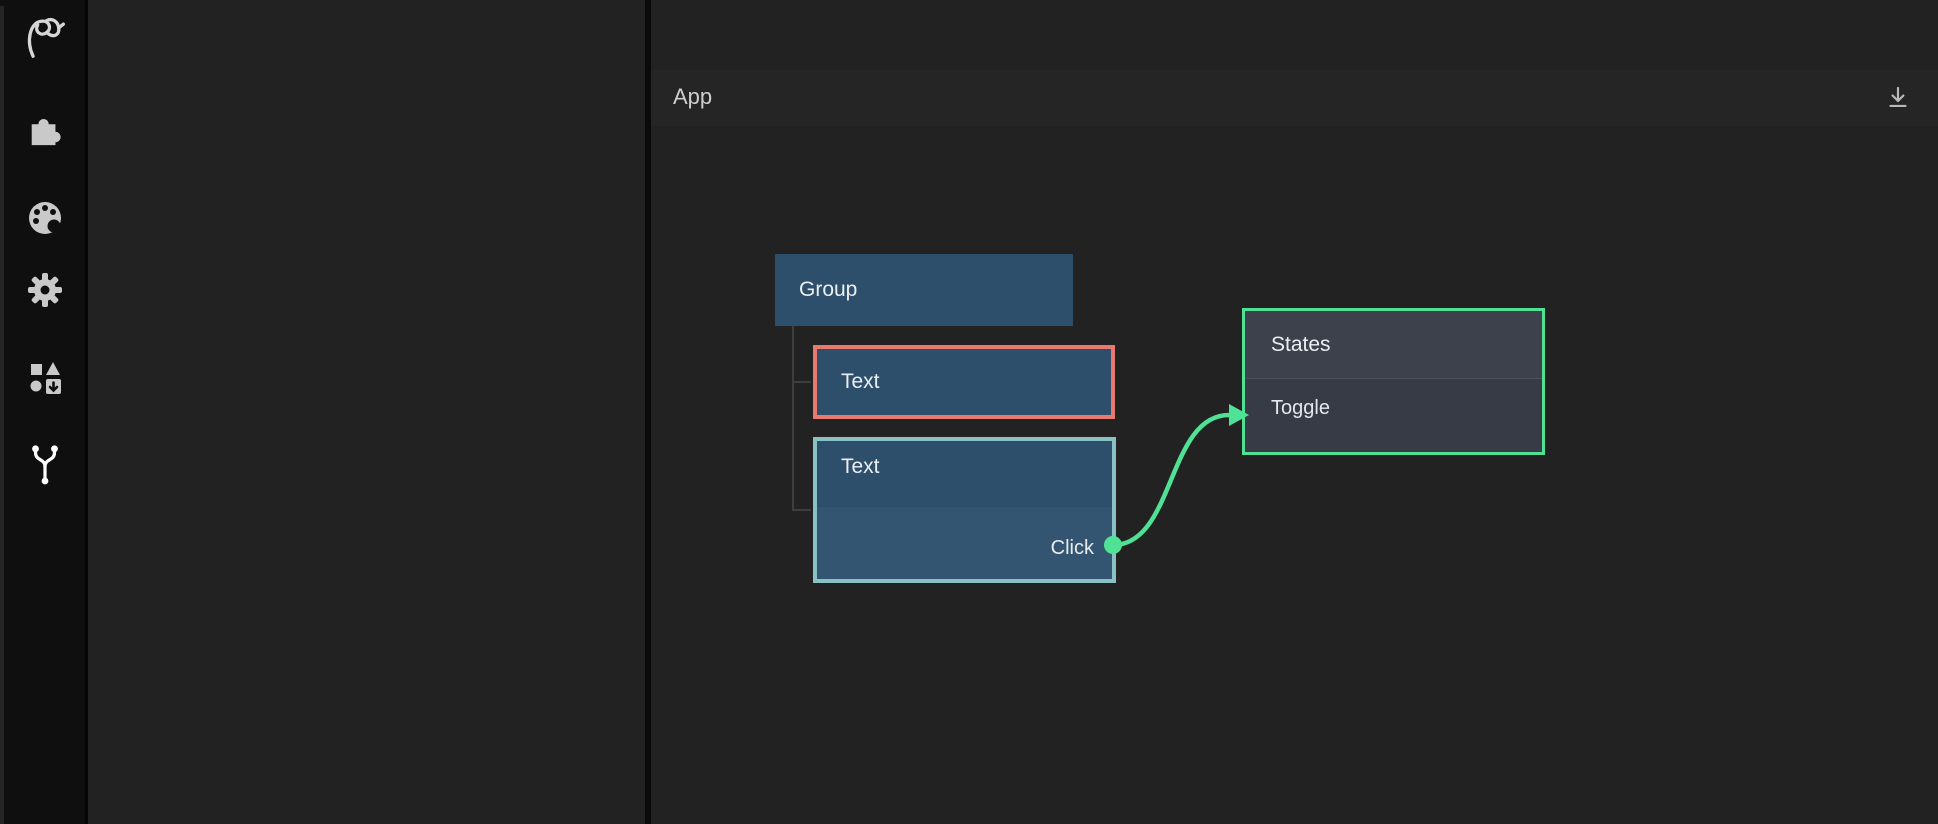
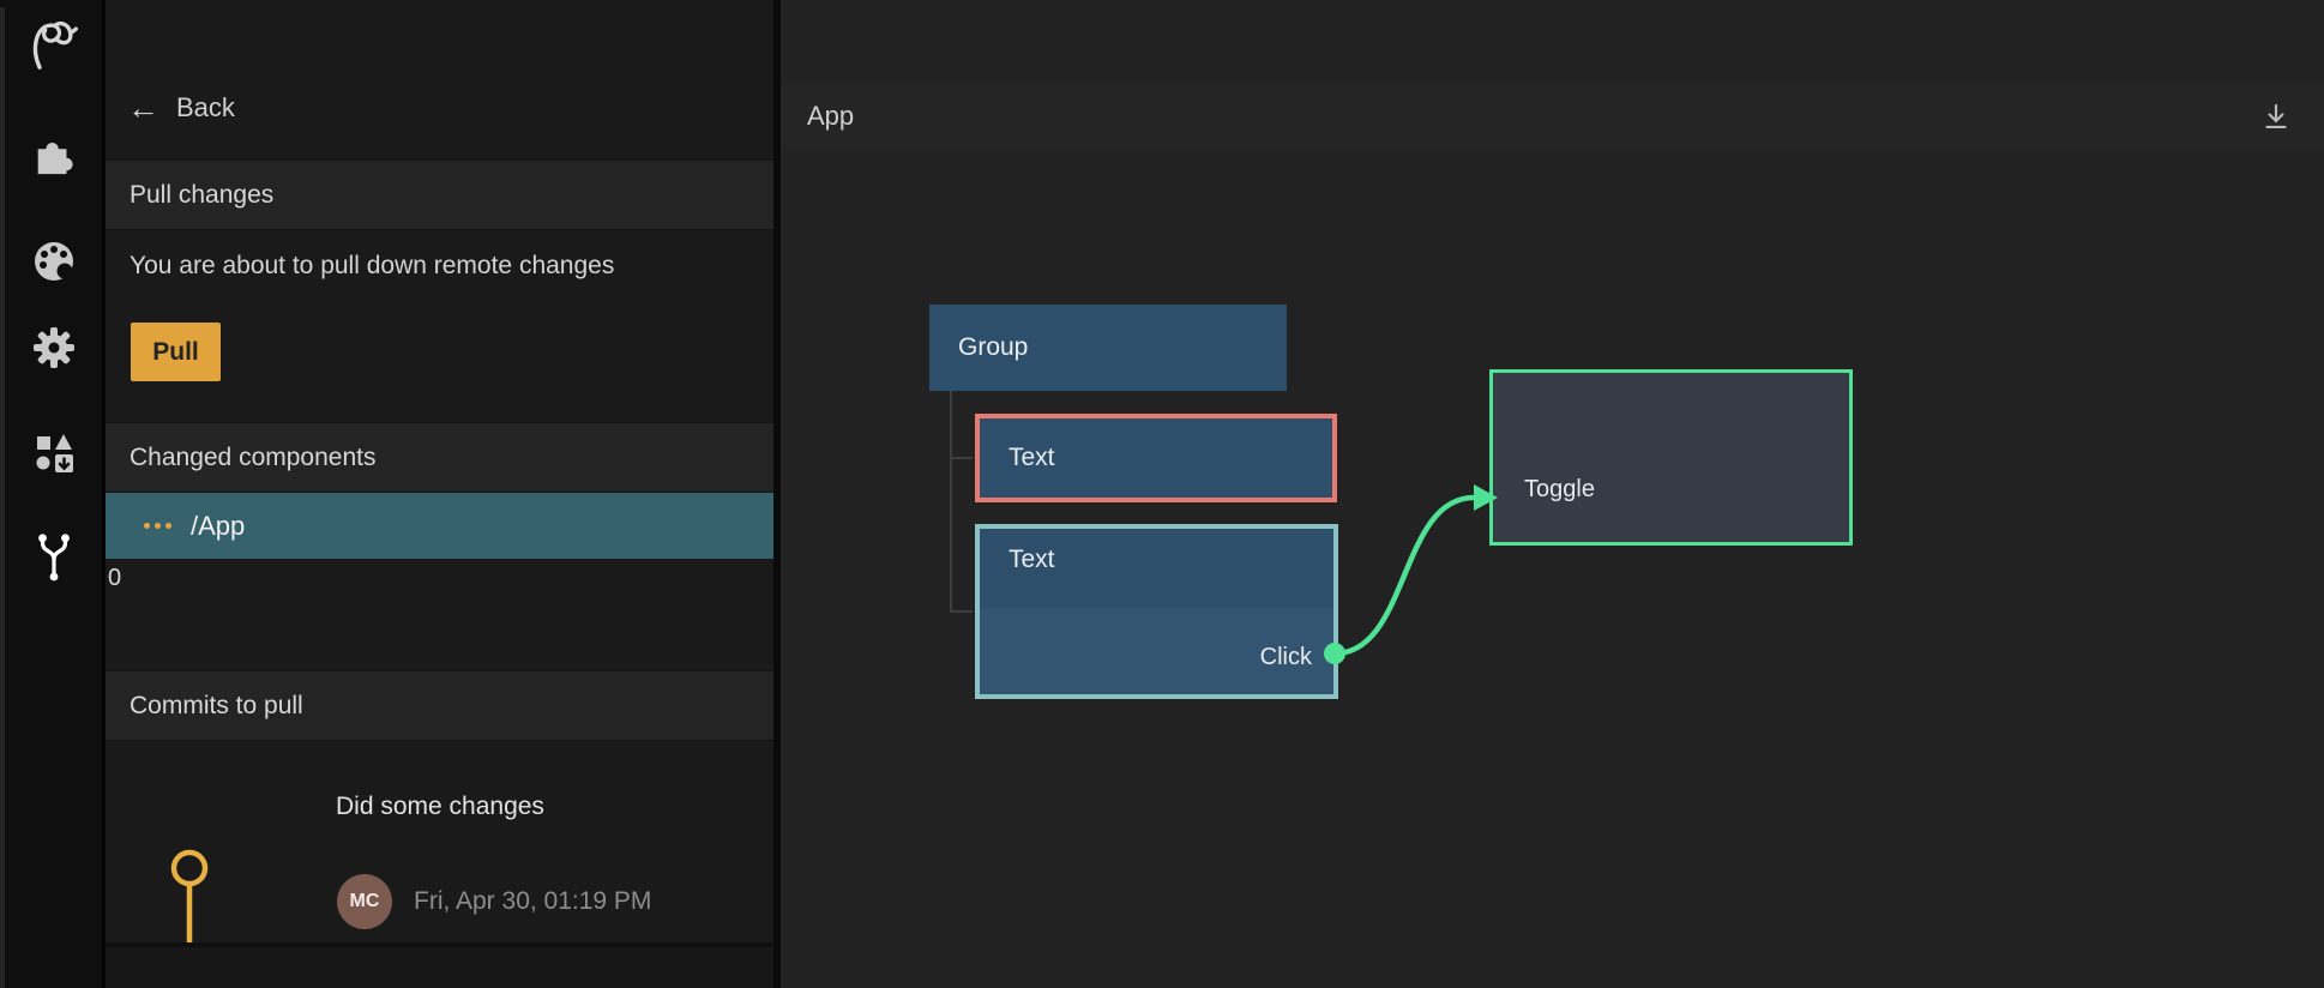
+ ←
+ Back
+ Pull changes
+ You are about to pull down remote changes
+ Pull
+ Changed components
+ /App
+ 0
+ Commits to pull
+ Did some changes
+ MC
+ Fri, Apr 30, 01:19 PM
  App
  Group
  Text
  Text
  Click
- States
  Toggle
